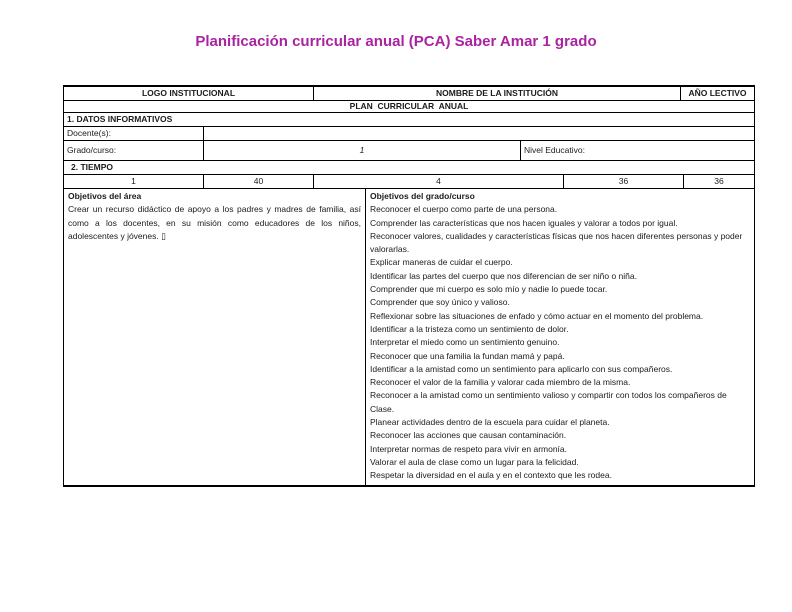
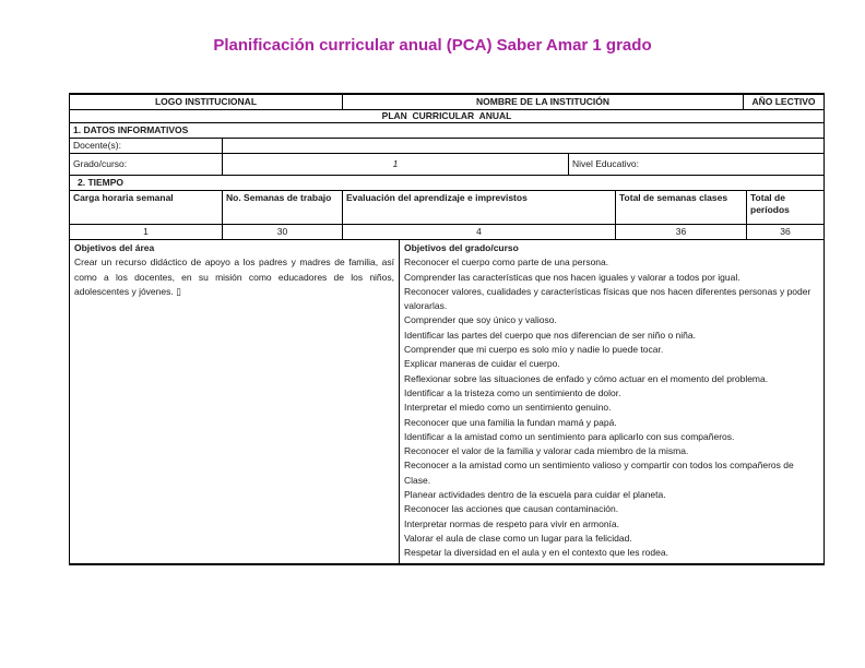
  Planificación curricular anual (PCA) Saber Amar 1 grado
  LOGO INSTITUCIONAL
  NOMBRE DE LA INSTITUCIÓN
  AÑO LECTIVO
  PLAN CURRICULAR ANUAL
  1. DATOS INFORMATIVOS
  Docente(s):
  Grado/curso:
  1
  Nivel Educativo:
  2. TIEMPO
+ Carga horaria semanal
+ No. Semanas de trabajo
+ Evaluación del aprendizaje e imprevistos
+ Total de semanas clases
+ Total de períodos
  1
- 40
+ 30
  4
  36
  36
  Objetivos del área
  Crear un recurso didáctico de apoyo a los padres y madres de familia, así como a los docentes, en su misión como educadores de los niños, adolescentes y jóvenes. ▯
  Objetivos del grado/curso
  Reconocer el cuerpo como parte de una persona.
  Comprender las características que nos hacen iguales y valorar a todos por igual.
  Reconocer valores, cualidades y características físicas que nos hacen diferentes personas y poder valorarlas.
- Explicar maneras de cuidar el cuerpo.
+ Comprender que soy único y valioso.
  Identificar las partes del cuerpo que nos diferencian de ser niño o niña.
  Comprender que mi cuerpo es solo mío y nadie lo puede tocar.
- Comprender que soy único y valioso.
+ Explicar maneras de cuidar el cuerpo.
  Reflexionar sobre las situaciones de enfado y cómo actuar en el momento del problema.
  Identificar a la tristeza como un sentimiento de dolor.
  Interpretar el miedo como un sentimiento genuino.
  Reconocer que una familia la fundan mamá y papá.
  Identificar a la amistad como un sentimiento para aplicarlo con sus compañeros.
  Reconocer el valor de la familia y valorar cada miembro de la misma.
  Reconocer a la amistad como un sentimiento valioso y compartir con todos los compañeros de Clase.
  Planear actividades dentro de la escuela para cuidar el planeta.
  Reconocer las acciones que causan contaminación.
  Interpretar normas de respeto para vivir en armonía.
  Valorar el aula de clase como un lugar para la felicidad.
  Respetar la diversidad en el aula y en el contexto que les rodea.
